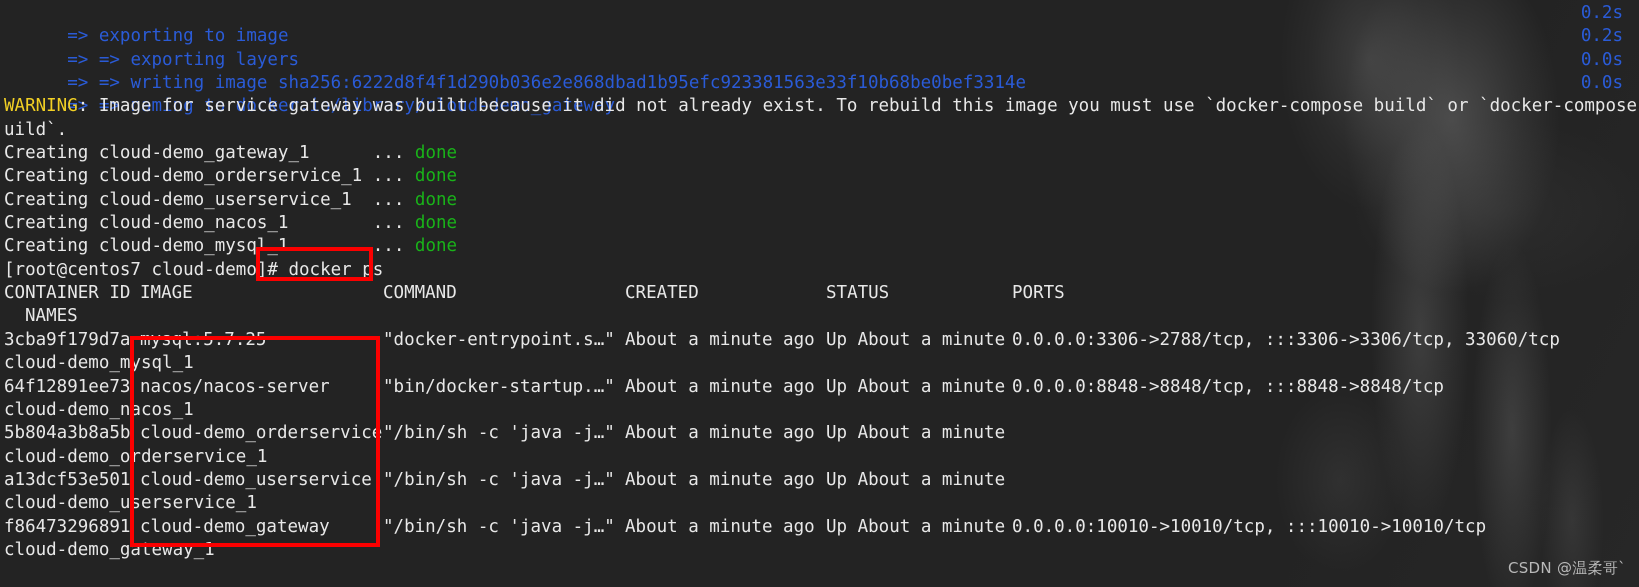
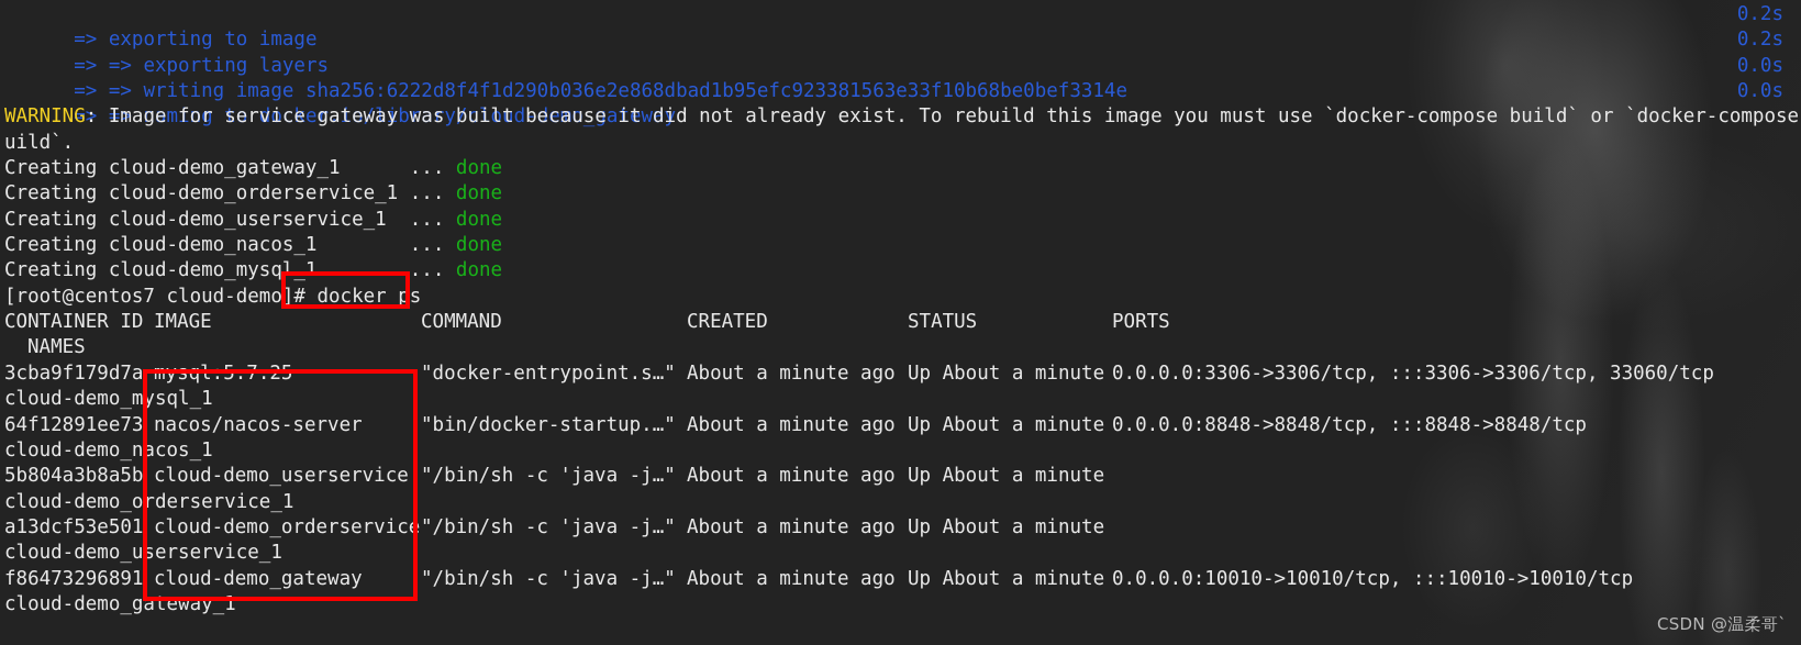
  => exporting to image
  => => exporting layers
  => => writing image sha256:6222d8f4f1d290b036e2e868dbad1b95efc923381563e33f10b68be0bef3314e
  => => naming to docker.io/library/cloud-demo_gateway
  WARNING: Image for service gateway was built because it did not already exist. To rebuild this image you must use `docker-compose build` or `docker-compose
  uild`.
  Creating cloud-demo_gateway_1 ... done
  Creating cloud-demo_orderservice_1 ... done
  Creating cloud-demo_userservice_1 ... done
  Creating cloud-demo_nacos_1 ... done
  Creating cloud-demo_mysql_1 ... done
  [root@centos7 cloud-demo]# docker ps
  CONTAINER ID
  IMAGE
  COMMAND
  CREATED
  STATUS
  PORTS
  NAMES
  3cba9f179d7a
  mysql:5.7.25
  "docker-entrypoint.s…"
  About a minute ago
  Up About a minute
- 0.0.0.0:3306->2788/tcp, :::3306->3306/tcp, 33060/tcp
+ 0.0.0.0:3306->3306/tcp, :::3306->3306/tcp, 33060/tcp
  cloud-demo_mysql_1
  64f12891ee73
  nacos/nacos-server
  "bin/docker-startup.…"
  About a minute ago
  Up About a minute
  0.0.0.0:8848->8848/tcp, :::8848->8848/tcp
  cloud-demo_nacos_1
  5b804a3b8a5b
- cloud-demo_orderservice
+ cloud-demo_userservice
  "/bin/sh -c 'java -j…"
  About a minute ago
  Up About a minute
  cloud-demo_orderservice_1
  a13dcf53e501
- cloud-demo_userservice
+ cloud-demo_orderservice
  "/bin/sh -c 'java -j…"
  About a minute ago
  Up About a minute
  cloud-demo_userservice_1
  f86473296891
  cloud-demo_gateway
  "/bin/sh -c 'java -j…"
  About a minute ago
  Up About a minute
  0.0.0.0:10010->10010/tcp, :::10010->10010/tcp
  cloud-demo_gateway_1
  0.2s
  0.2s
  0.0s
  0.0s
  CSDN @温柔哥`
